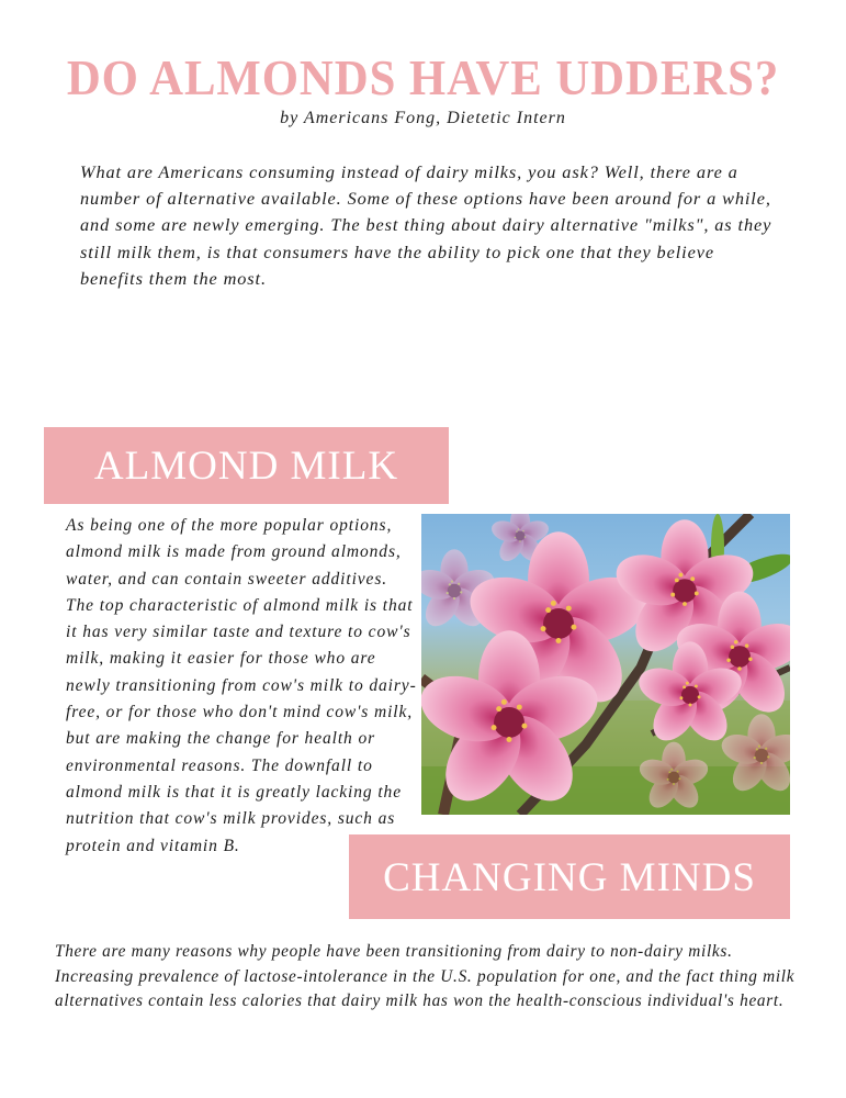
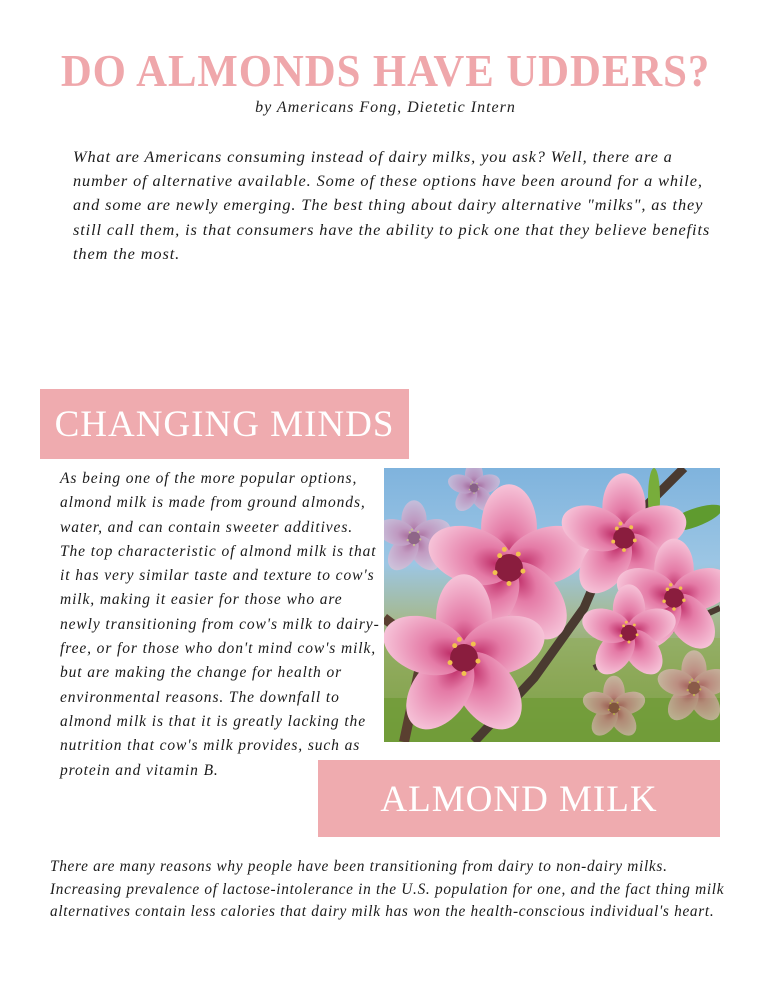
  DO ALMONDS HAVE UDDERS?
  by Americans Fong, Dietetic Intern
- What are Americans consuming instead of dairy milks, you ask? Well, there are a number of alternative available. Some of these options have been around for a while, and some are newly emerging. The best thing about dairy alternative "milks", as they still milk them, is that consumers have the ability to pick one that they believe benefits them the most.
+ What are Americans consuming instead of dairy milks, you ask? Well, there are a number of alternative available. Some of these options have been around for a while, and some are newly emerging. The best thing about dairy alternative "milks", as they still call them, is that consumers have the ability to pick one that they believe benefits them the most.
- ALMOND MILK
+ CHANGING MINDS
  As being one of the more popular options, almond milk is made from ground almonds, water, and can contain sweeter additives. The top characteristic of almond milk is that it has very similar taste and texture to cow's milk, making it easier for those who are newly transitioning from cow's milk to dairy-free, or for those who don't mind cow's milk, but are making the change for health or environmental reasons. The downfall to almond milk is that it is greatly lacking the nutrition that cow's milk provides, such as protein and vitamin B.
- CHANGING MINDS
+ ALMOND MILK
  There are many reasons why people have been transitioning from dairy to non-dairy milks. Increasing prevalence of lactose-intolerance in the U.S. population for one, and the fact thing milk alternatives contain less calories that dairy milk has won the health-conscious individual's heart.
